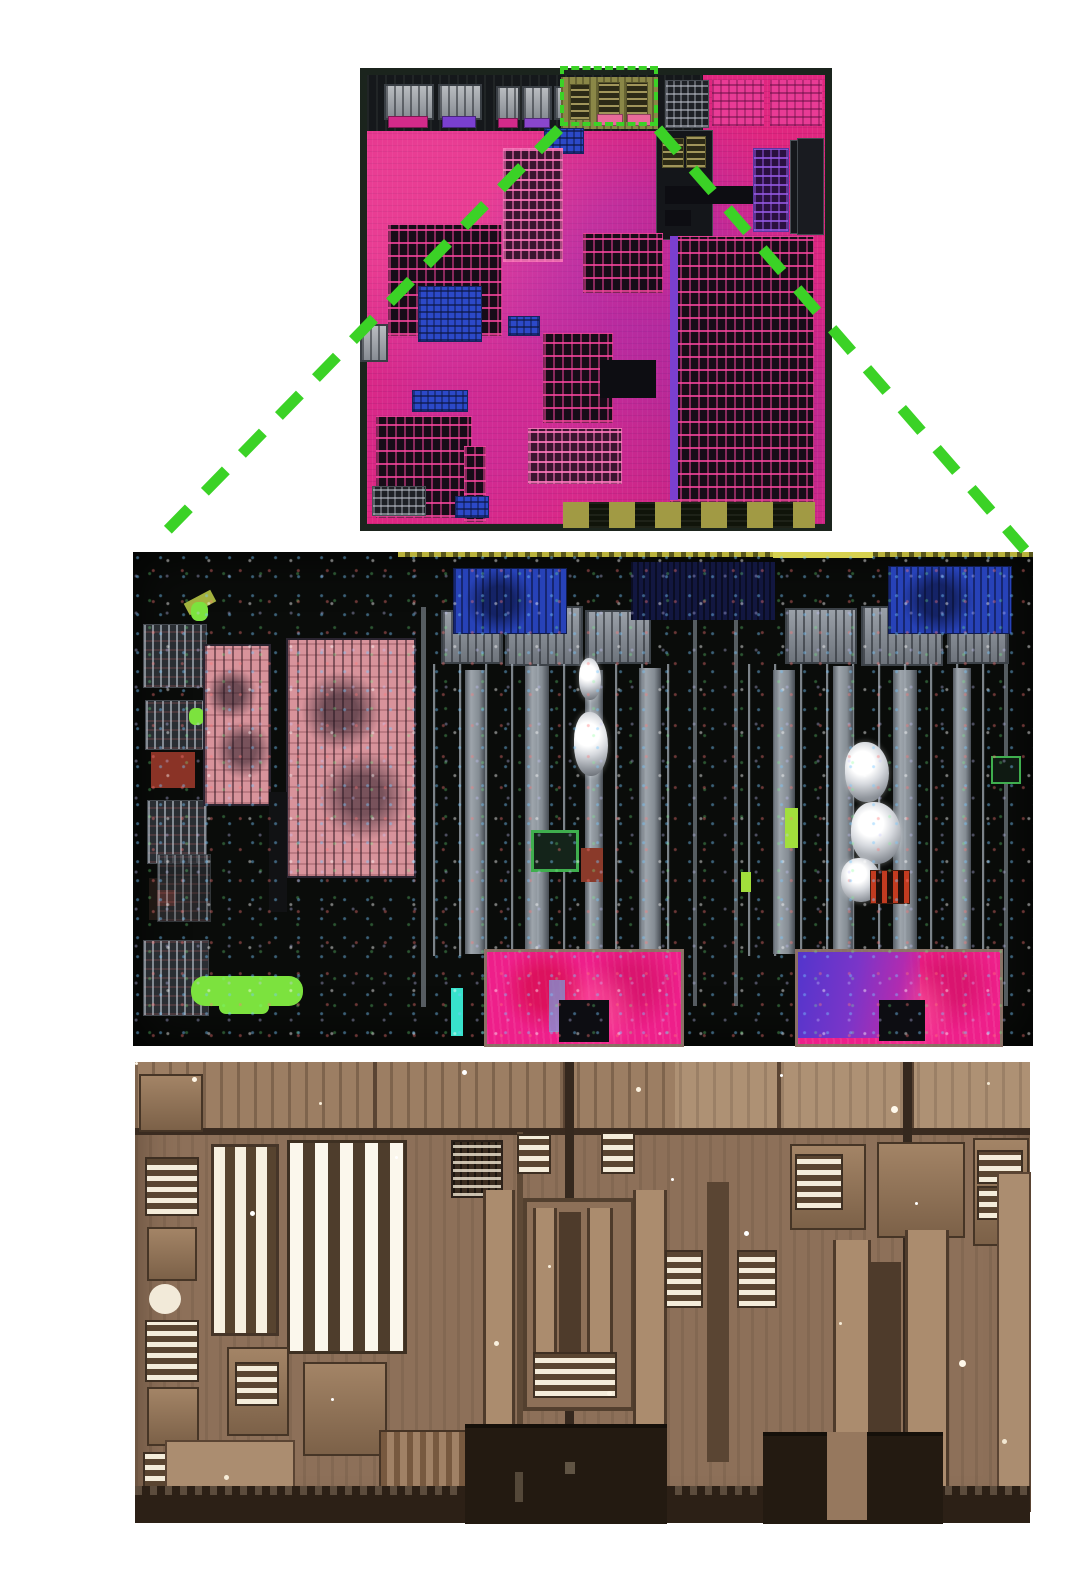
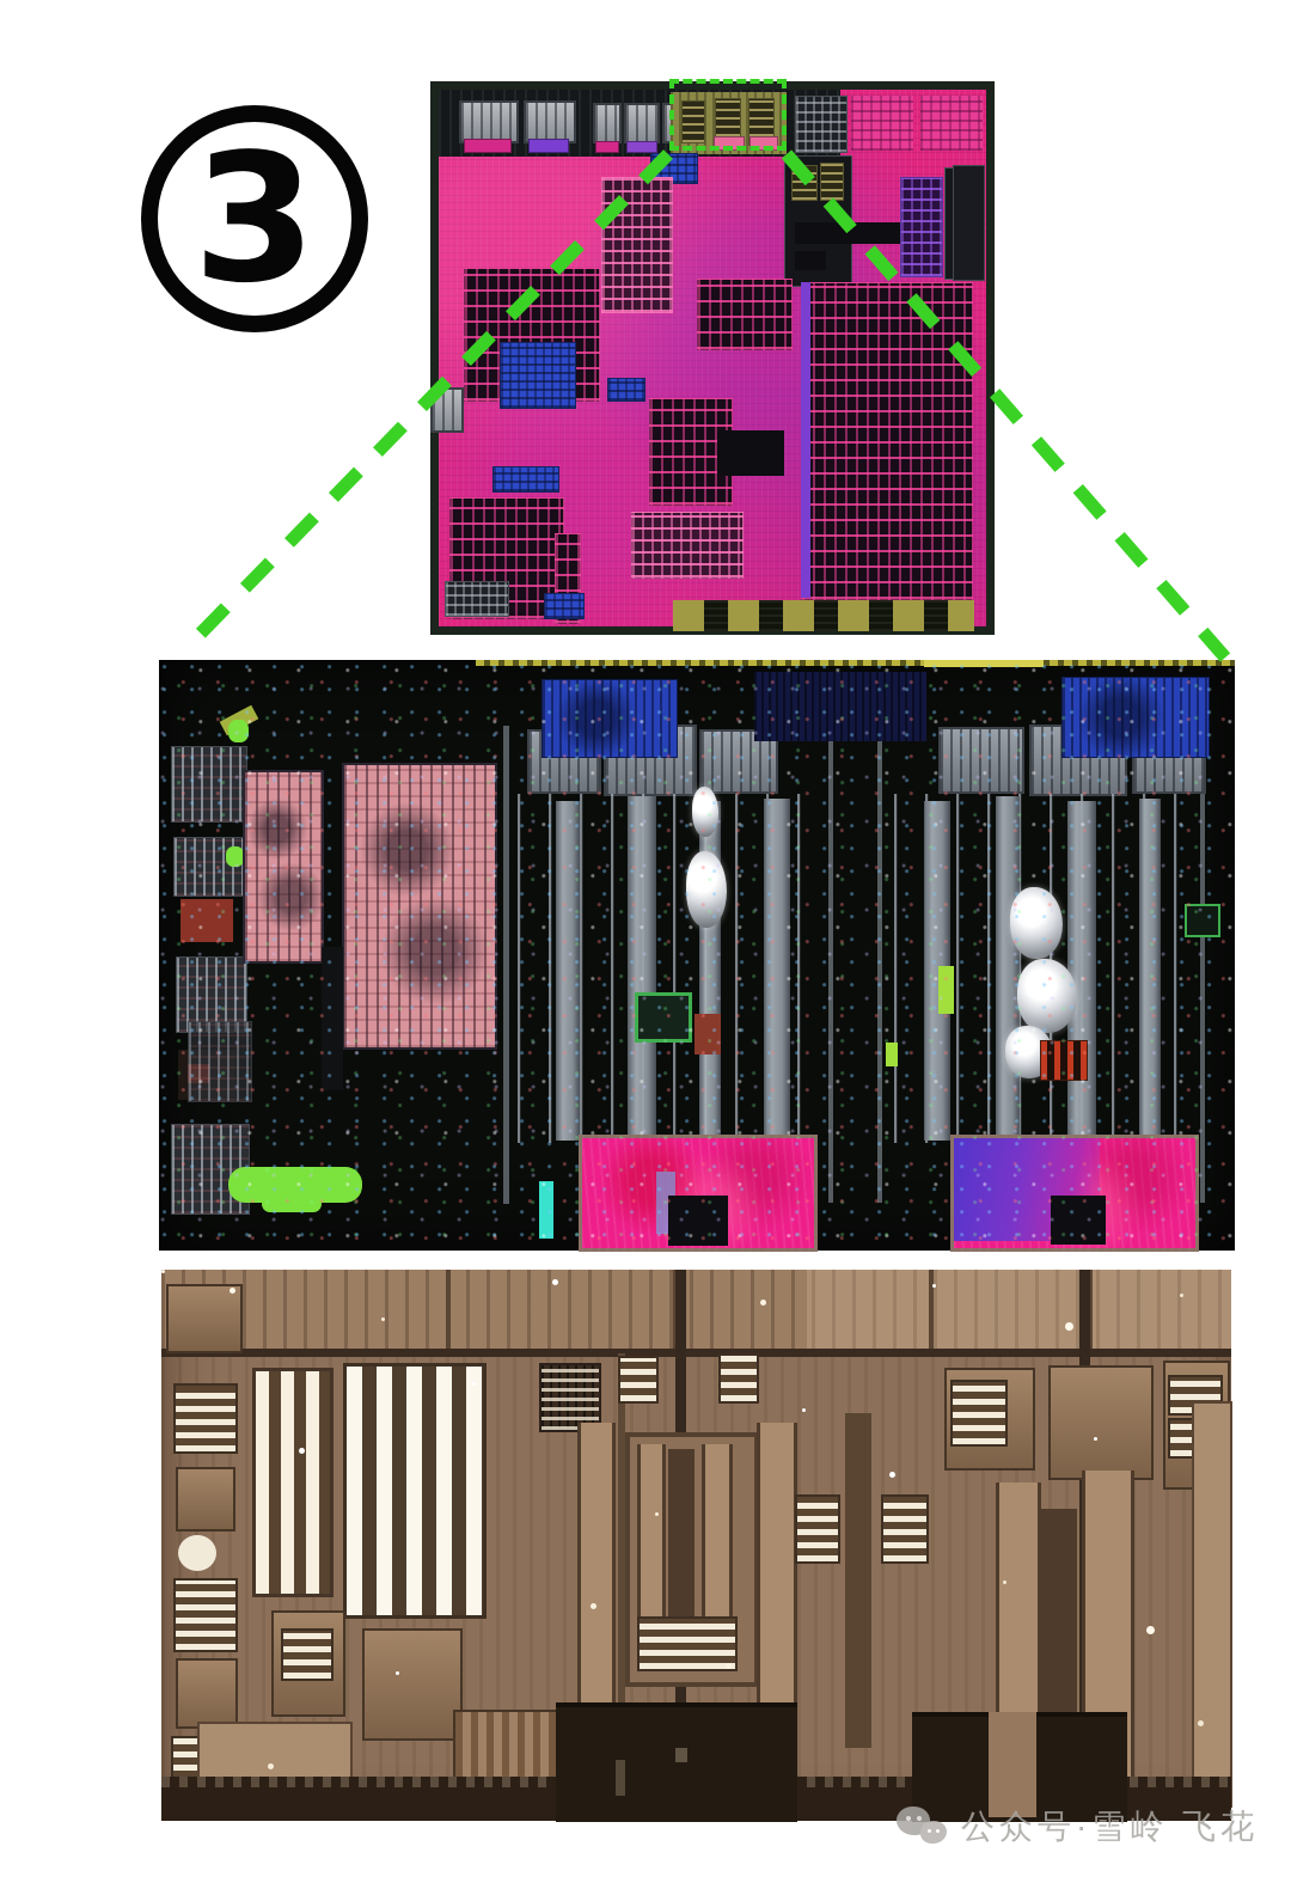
+ 3
+ 公众号·雪岭 飞花
